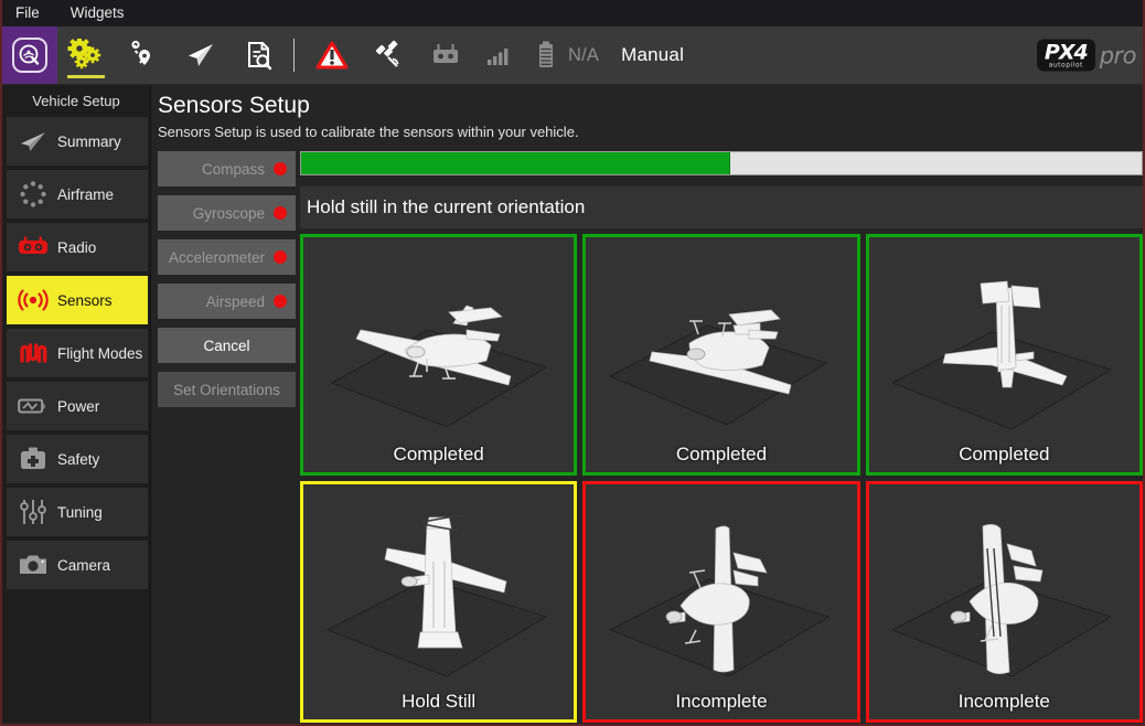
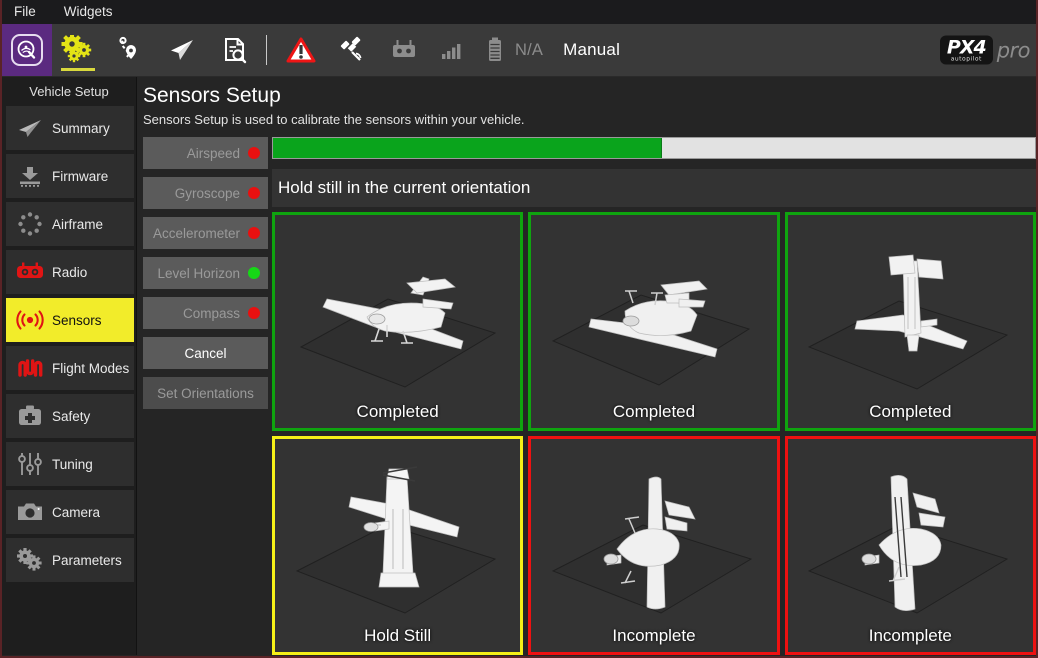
  File
  Widgets
  N/A
  Manual
  PX4
  pro
  Vehicle Setup
  Summary
+ Firmware
  Airframe
  Radio
  Sensors
  Flight Modes
- Power
  Safety
  Tuning
  Camera
+ Parameters
  Sensors Setup
  Sensors Setup is used to calibrate the sensors within your vehicle.
- Compass
+ Airspeed
  Gyroscope
  Accelerometer
+ Level Horizon
- Airspeed
+ Compass
  Cancel
  Set Orientations
  Hold still in the current orientation
  Completed
  Completed
  Completed
  Hold Still
  Incomplete
  Incomplete
